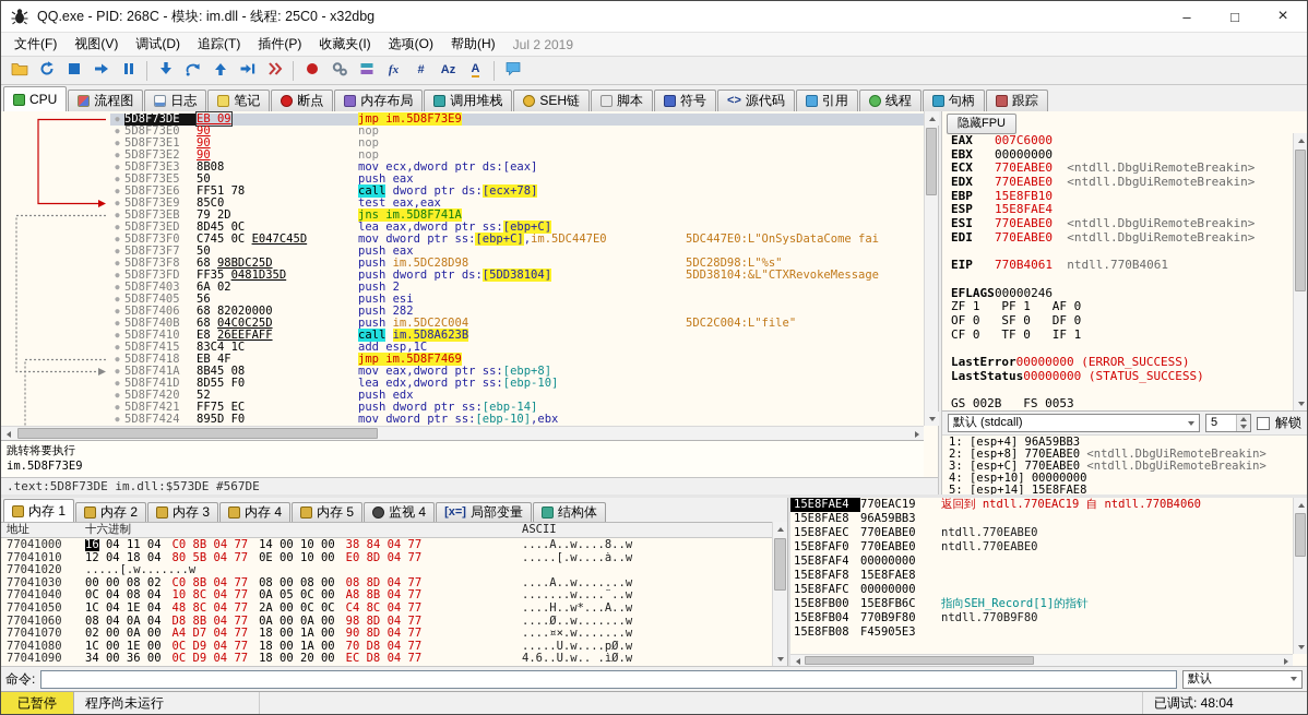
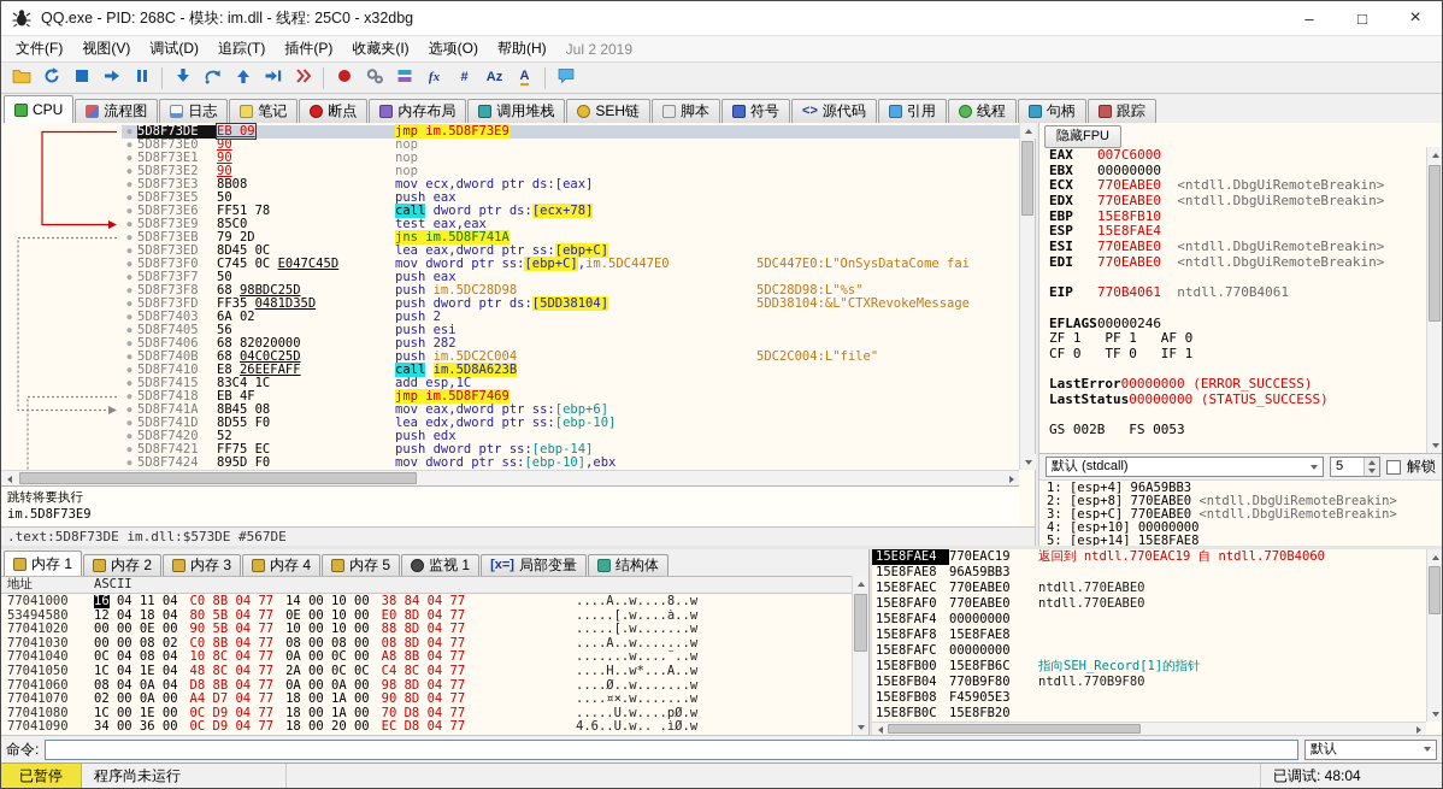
  QQ.exe - PID: 268C - 模块: im.dll - 线程: 25C0 - x32dbg
  –
  □
  ×
  文件(F)
  视图(V)
  调试(D)
  追踪(T)
  插件(P)
  收藏夹(I)
  选项(O)
  帮助(H)
  Jul 2 2019
  fx
  #
  Az
  A
  CPU
  流程图
  日志
  笔记
  断点
  内存布局
  调用堆栈
  SEH链
  脚本
  符号
  <>
  源代码
  引用
  线程
  句柄
  跟踪
  ●
  5D8F73DE
  EB 09
  jmp im.5D8F73E9
  ●
  5D8F73E0
  90
  nop
  ●
  5D8F73E1
  90
  nop
  ●
  5D8F73E2
  90
  nop
  ●
  5D8F73E3
  8B08
  mov ecx,dword ptr ds:[eax]
  ●
  5D8F73E5
  50
  push eax
  ●
  5D8F73E6
  FF51 78
  call dword ptr ds:[ecx+78]
  ●
  5D8F73E9
  85C0
  test eax,eax
  ●
  5D8F73EB
  79 2D
  jns im.5D8F741A
  ●
  5D8F73ED
  8D45 0C
  lea eax,dword ptr ss:[ebp+C]
  ●
  5D8F73F0
  C745 0C E047C45D
  mov dword ptr ss:[ebp+C],im.5DC447E0
  5DC447E0:L"OnSysDataCome fai
  ●
  5D8F73F7
  50
  push eax
  ●
  5D8F73F8
  68 98BDC25D
  push im.5DC28D98
  5DC28D98:L"%s"
  ●
  5D8F73FD
  FF35 0481D35D
  push dword ptr ds:[5DD38104]
  5DD38104:&L"CTXRevokeMessage
  ●
  5D8F7403
  6A 02
  push 2
  ●
  5D8F7405
  56
  push esi
  ●
  5D8F7406
  68 82020000
  push 282
  ●
  5D8F740B
  68 04C0C25D
  push im.5DC2C004
  5DC2C004:L"file"
  ●
  5D8F7410
  E8 26EEFAFF
  call im.5D8A623B
  ●
  5D8F7415
  83C4 1C
  add esp,1C
  ●
  5D8F7418
  EB 4F
  jmp im.5D8F7469
  ●
  5D8F741A
  8B45 08
- mov eax,dword ptr ss:[ebp+8]
+ mov eax,dword ptr ss:[ebp+6]
  ●
  5D8F741D
  8D55 F0
  lea edx,dword ptr ss:[ebp-10]
  ●
  5D8F7420
  52
  push edx
  ●
  5D8F7421
  FF75 EC
  push dword ptr ss:[ebp-14]
  ●
  5D8F7424
  895D F0
  mov dword ptr ss:[ebp-10],ebx
  跳转将要执行
  im.5D8F73E9
  .text:5D8F73DE im.dll:$573DE #567DE
  隐藏FPU
  EAX 007C6000
  EBX 00000000
  ECX 770EABE0 <ntdll.DbgUiRemoteBreakin>
  EDX 770EABE0 <ntdll.DbgUiRemoteBreakin>
  EBP 15E8FB10
  ESP 15E8FAE4
  ESI 770EABE0 <ntdll.DbgUiRemoteBreakin>
  EDI 770EABE0 <ntdll.DbgUiRemoteBreakin>
  EIP 770B4061 ntdll.770B4061
  EFLAGS00000246
  ZF 1 PF 1 AF 0
- OF 0 SF 0 DF 0
  CF 0 TF 0 IF 1
  LastError00000000 (ERROR_SUCCESS)
  LastStatus00000000 (STATUS_SUCCESS)
  GS 002B FS 0053
  默认 (stdcall)
  5
  解锁
  1: [esp+4] 96A59BB3
  2: [esp+8] 770EABE0 <ntdll.DbgUiRemoteBreakin>
  3: [esp+C] 770EABE0 <ntdll.DbgUiRemoteBreakin>
  4: [esp+10] 00000000
  5: [esp+14] 15E8FAE8
  内存 1
  内存 2
  内存 3
  内存 4
  内存 5
- 监视 4
+ 监视 1
  [x=]
  局部变量
  结构体
  地址
- 十六进制
  ASCII
  77041000
  16 04 11 04
  C0 8B 04 77
  14 00 10 00
  38 84 04 77
  ....À..w....8..w
- 77041010
+ 53494580
  12 04 18 04
  80 5B 04 77
  0E 00 10 00
  E0 8D 04 77
  .....[.w....à..w
  77041020
+ 00 00 0E 00
+ 90 5B 04 77
+ 10 00 10 00
+ 88 8D 04 77
  .....[.w.......w
  77041030
  00 00 08 02
  C0 8B 04 77
  08 00 08 00
  08 8D 04 77
  ....À..w.......w
  77041040
  0C 04 08 04
  10 8C 04 77
- 0A 05 0C 00
+ 0A 00 0C 00
  A8 8B 04 77
  .......w....¨..w
  77041050
  1C 04 1E 04
  48 8C 04 77
  2A 00 0C 0C
  C4 8C 04 77
  ....H..w*...Ä..w
  77041060
  08 04 0A 04
  D8 8B 04 77
  0A 00 0A 00
  98 8D 04 77
  ....Ø..w.......w
  77041070
  02 00 0A 00
  A4 D7 04 77
  18 00 1A 00
  90 8D 04 77
  ....¤×.w.......w
  77041080
  1C 00 1E 00
  0C D9 04 77
  18 00 1A 00
  70 D8 04 77
  .....Ù.w....pØ.w
  77041090
  34 00 36 00
  0C D9 04 77
  18 00 20 00
  EC D8 04 77
  4.6..Ù.w.. .ìØ.w
  15E8FAE4
  770EAC19
  返回到 ntdll.770EAC19 自 ntdll.770B4060
  15E8FAE8
  96A59BB3
  15E8FAEC
  770EABE0
  ntdll.770EABE0
  15E8FAF0
  770EABE0
  ntdll.770EABE0
  15E8FAF4
  00000000
  15E8FAF8
  15E8FAE8
  15E8FAFC
  00000000
  15E8FB00
  15E8FB6C
  指向SEH_Record[1]的指针
  15E8FB04
  770B9F80
  ntdll.770B9F80
  15E8FB08
  F45905E3
+ 15E8FB0C
+ 15E8FB20
  命令:
  默认
  已暂停
  程序尚未运行
  已调试: 48:04
